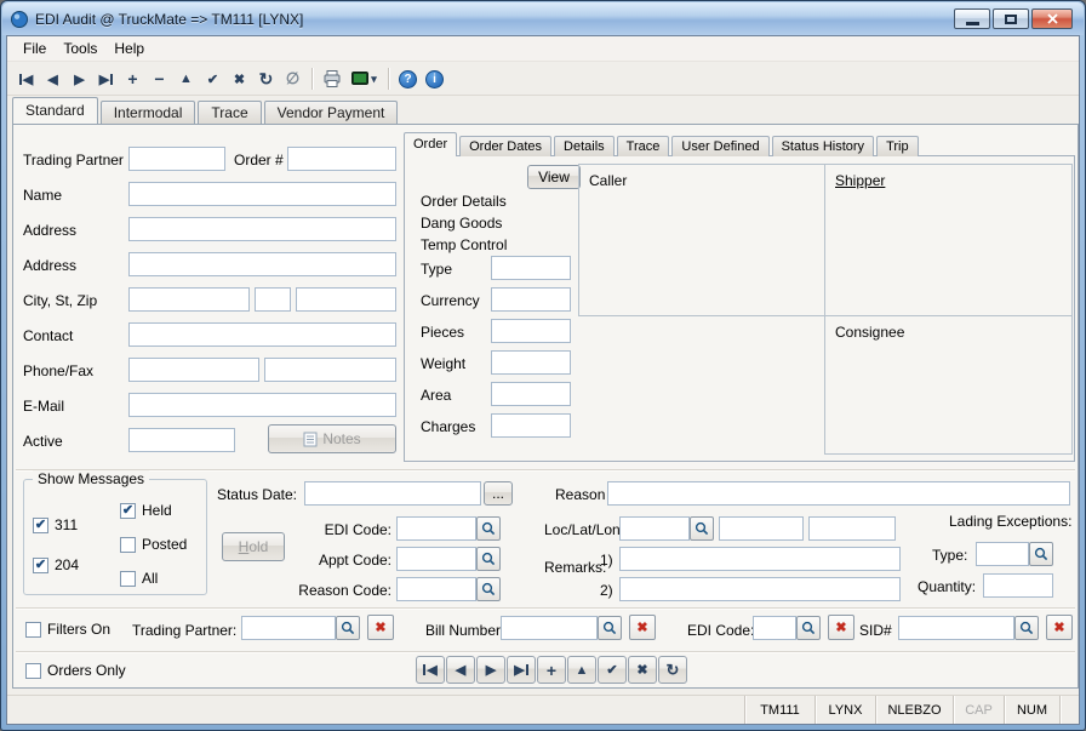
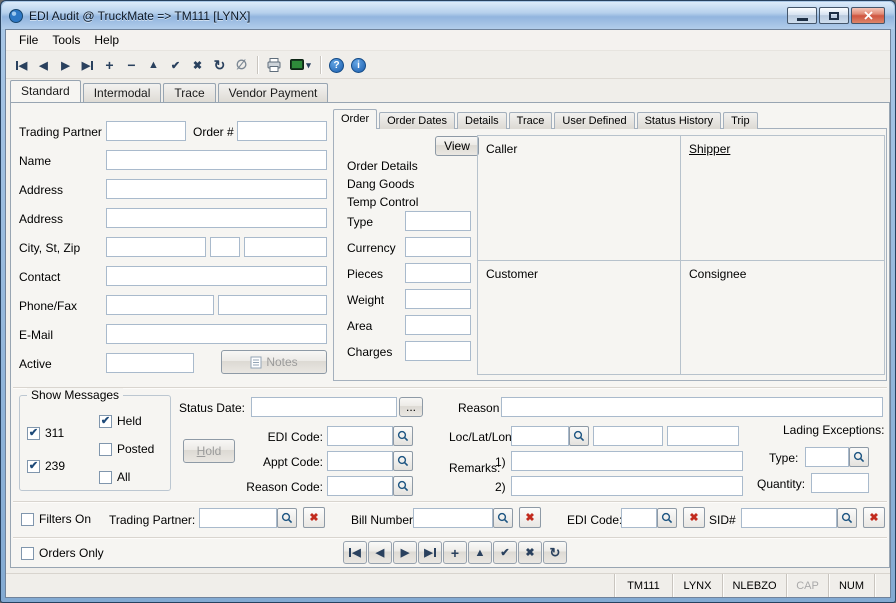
  EDI Audit @ TruckMate => TM111 [LYNX]
  File
  Tools
  Help
  ◀
  ◀
  ▶
  ▶
  +
  −
  ▲
  ✔
  ✖
  ↻
  ∅
  ▾
  ?
  i
  Standard
  Intermodal
  Trace
  Vendor Payment
  Trading Partner
  Order #
  Name
  Address
  Address
  City, St, Zip
  Contact
  Phone/Fax
  E-Mail
  Active
  Notes
  Order
  Order Dates
  Details
  Trace
  User Defined
  Status History
  Trip
  View
  Order Details
  Dang Goods
  Temp Control
  Type
  Currency
  Pieces
  Weight
  Area
  Charges
  Caller
  Shipper
+ Customer
  Consignee
  Show Messages
  ✔
  311
  ✔
- 204
+ 239
  ✔
  Held
  Posted
  All
  Hold
  Status Date:
  ...
  EDI Code:
  Appt Code:
  Reason Code:
  Reason
  Loc/Lat/Lon
  Remarks:
  1)
  2)
  Lading Exceptions:
  Type:
  Quantity:
  Filters On
  Trading Partner:
  ✖
  Bill Number
  ✖
  EDI Code
  ✖
  SID#
  ✖
  Orders Only
  ◀
  ◀
  ▶
  ▶
  +
  ▲
  ✔
  ✖
  ↻
  TM111
  LYNX
  NLEBZO
  CAP
  NUM
